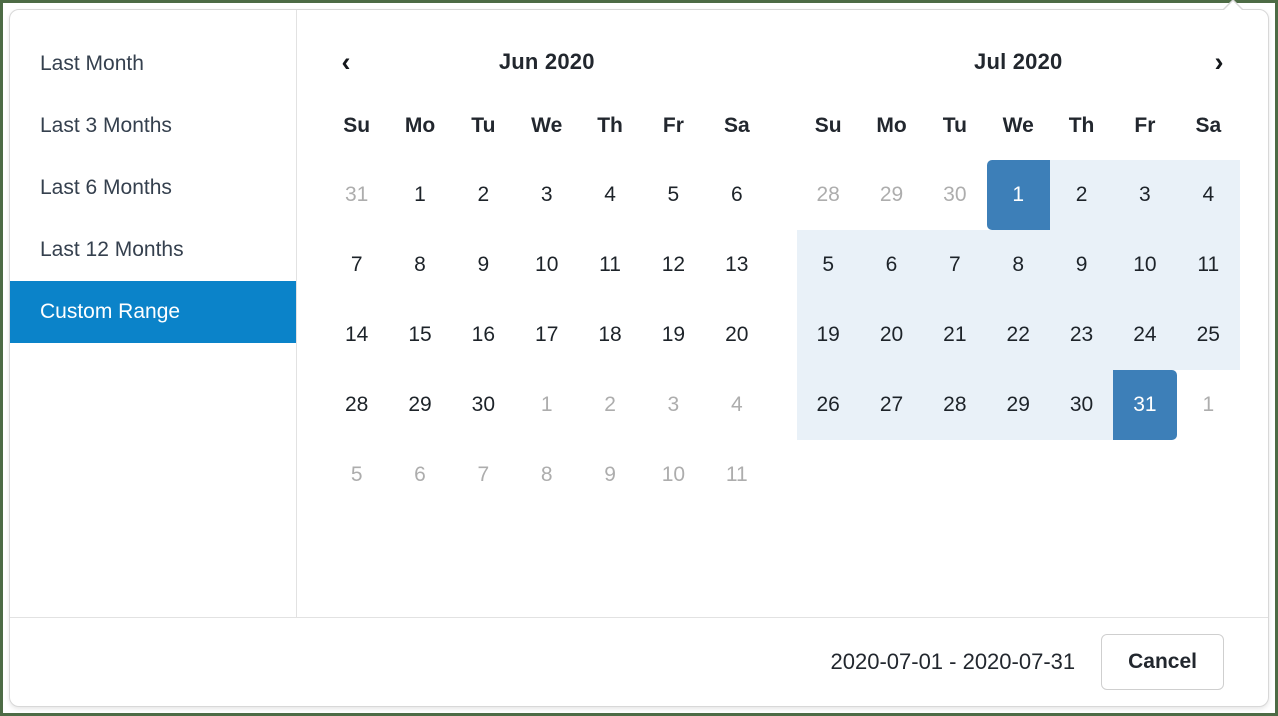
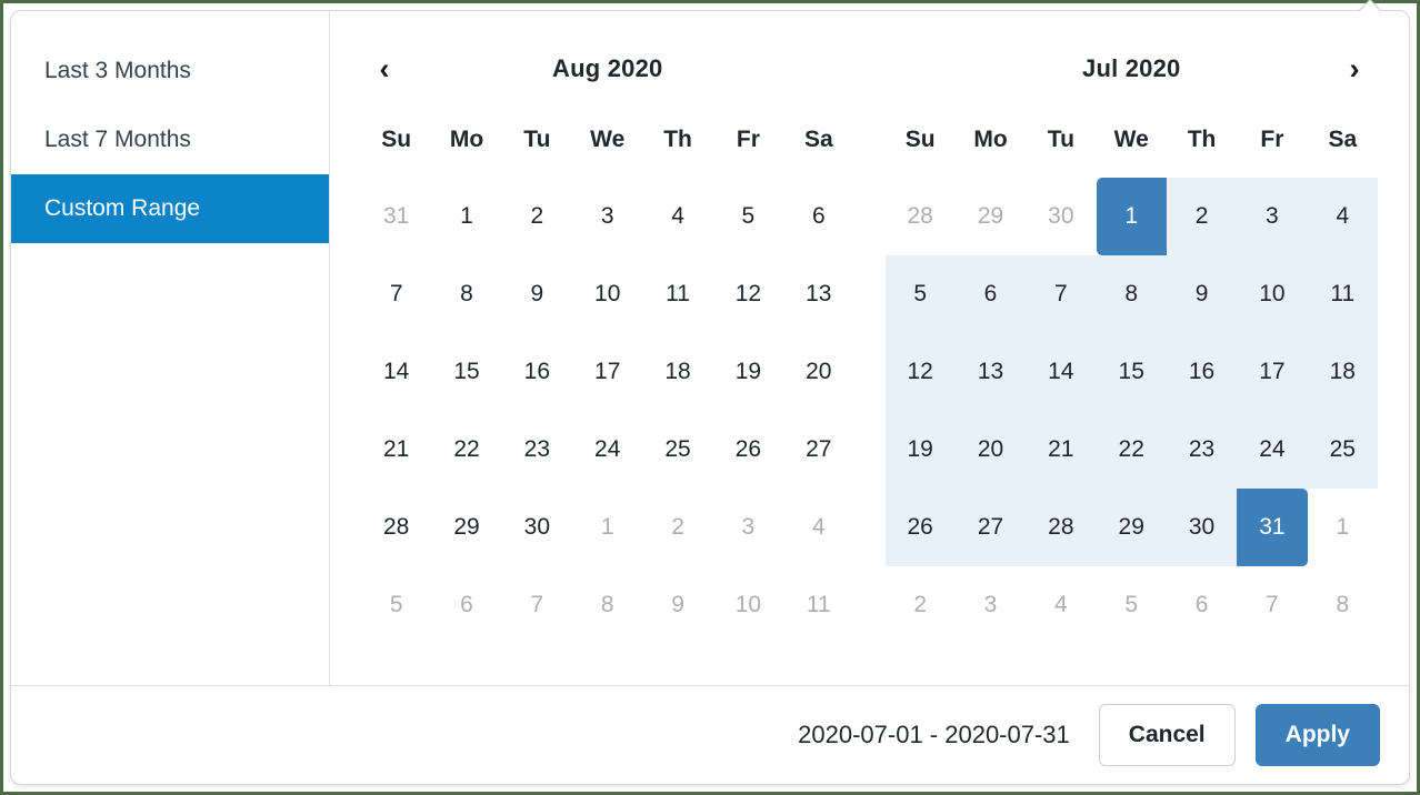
- Last Month
  Last 3 Months
- Last 6 Months
- Last 12 Months
+ Last 7 Months
  Custom Range
  ‹
- Jun 2020
+ Aug 2020
  Su	Mo	Tu	We	Th	Fr	Sa
  31	1	2	3	4	5	6
  7	8	9	10	11	12	13
  14	15	16	17	18	19	20
+ 21	22	23	24	25	26	27
  28	29	30	1	2	3	4
  5	6	7	8	9	10	11
  Jul 2020
  ›
  Su	Mo	Tu	We	Th	Fr	Sa
  28	29	30	1	2	3	4
  5	6	7	8	9	10	11
+ 12	13	14	15	16	17	18
  19	20	21	22	23	24	25
  26	27	28	29	30	31	1
+ 2	3	4	5	6	7	8
  2020-07-01 - 2020-07-31
  Cancel
+ Apply
